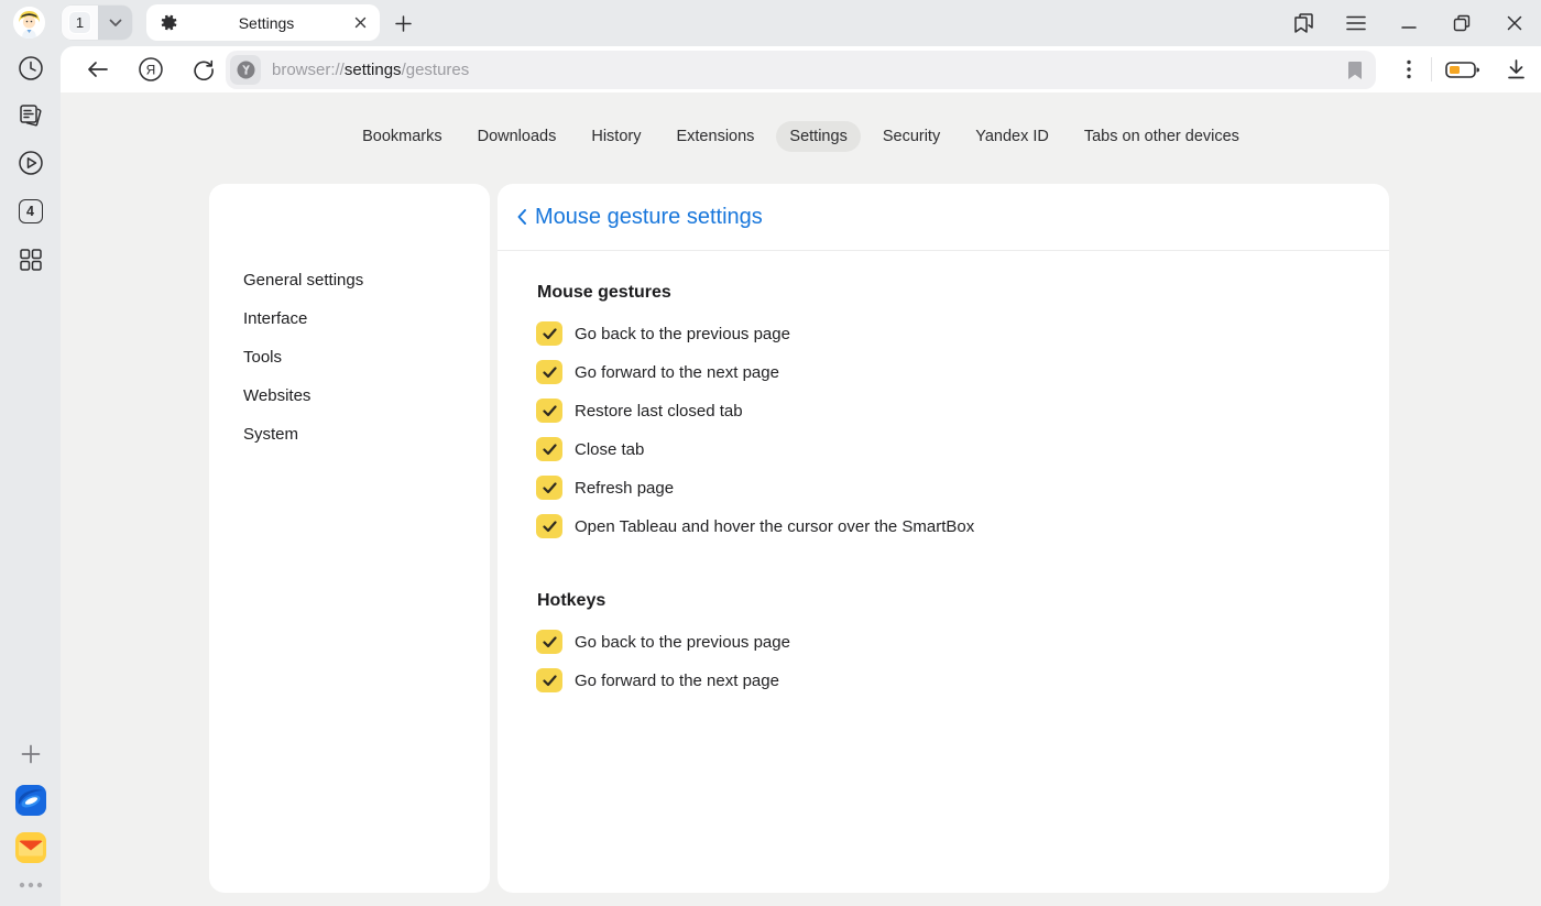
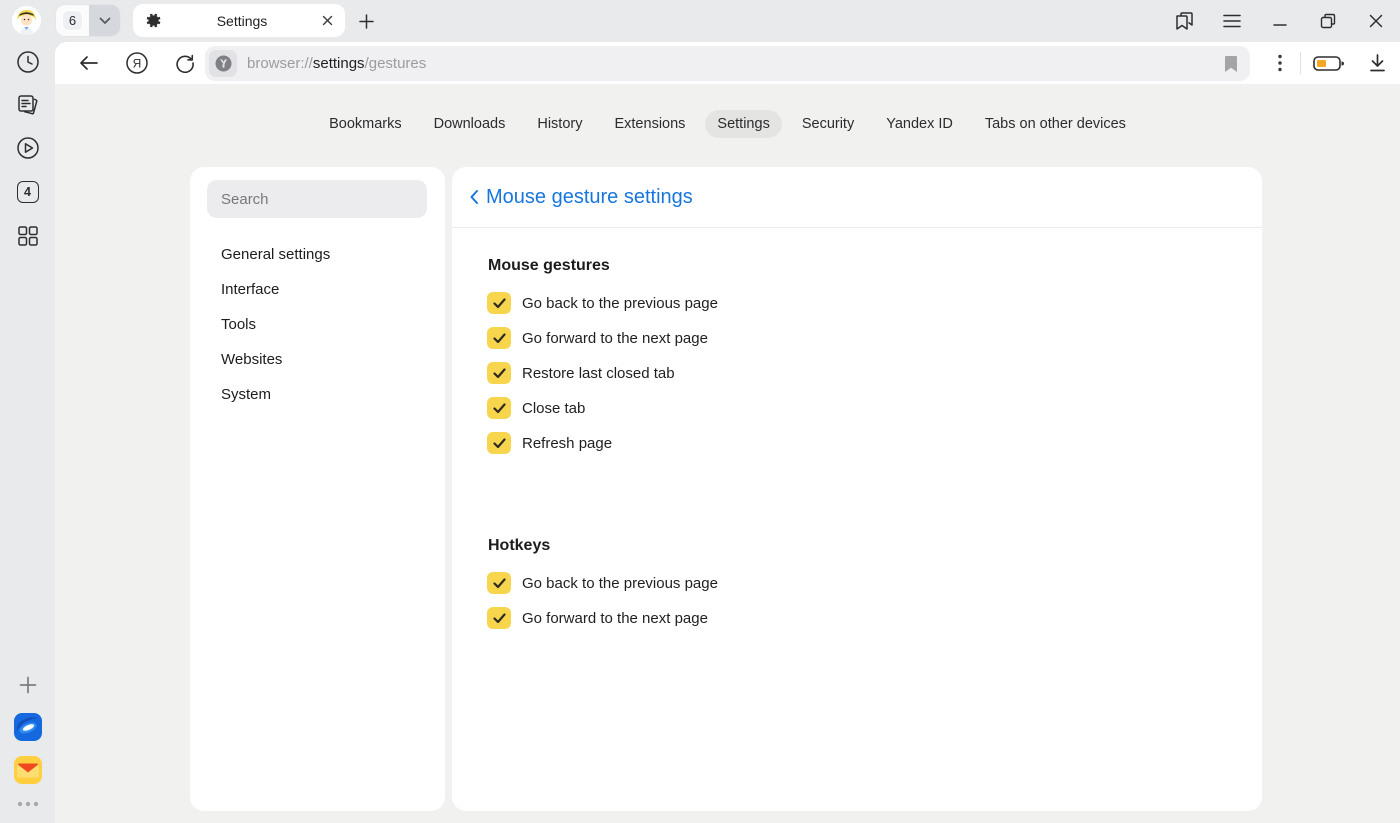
- 1
+ 6
  Settings
  Я
  browser://settings/gestures
  4
  Bookmarks
  Downloads
  History
  Extensions
  Settings
  Security
  Yandex ID
  Tabs on other devices
+ Search
  General settings
  Interface
  Tools
  Websites
  System
  Mouse gesture settings
  Mouse gestures
  Go back to the previous page
  Go forward to the next page
  Restore last closed tab
  Close tab
  Refresh page
- Open Tableau and hover the cursor over the SmartBox
  Hotkeys
  Go back to the previous page
  Go forward to the next page
